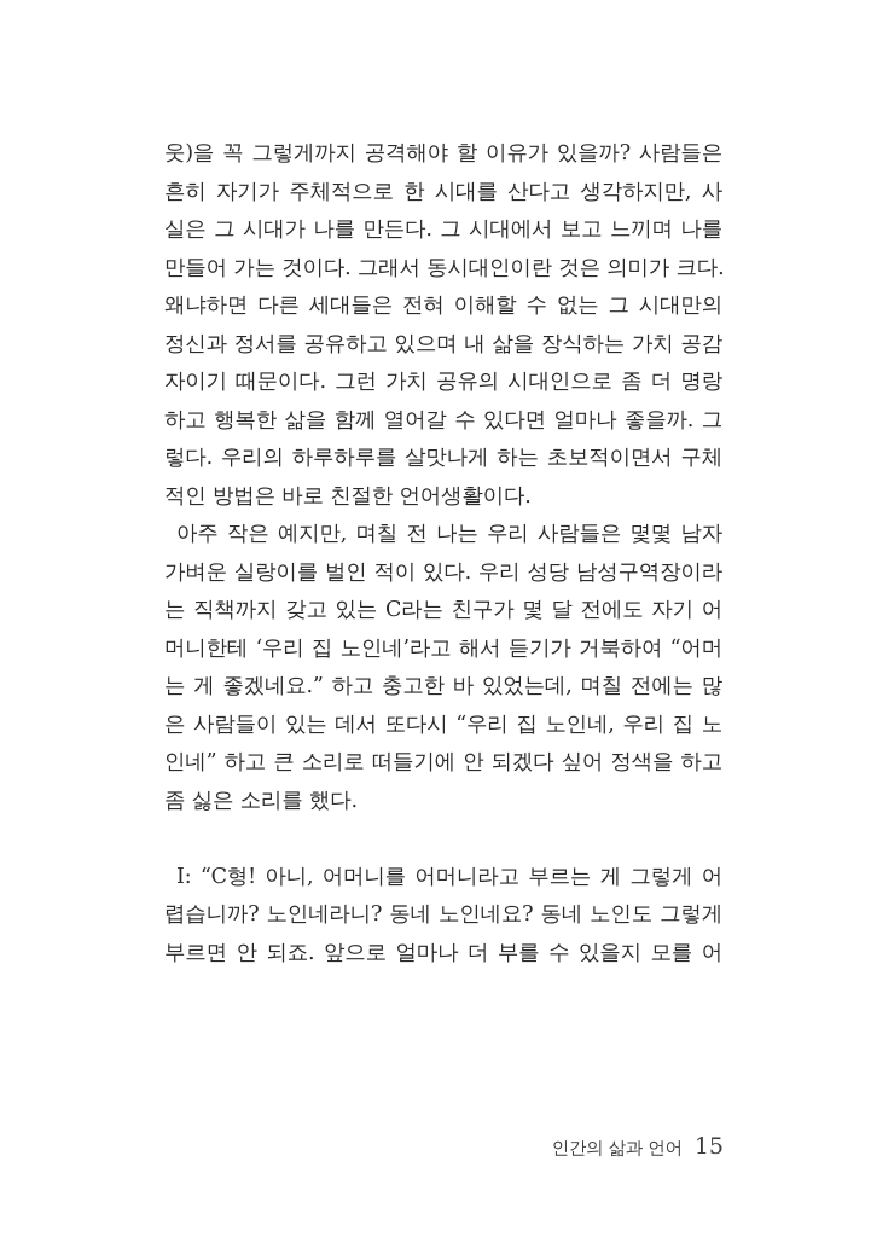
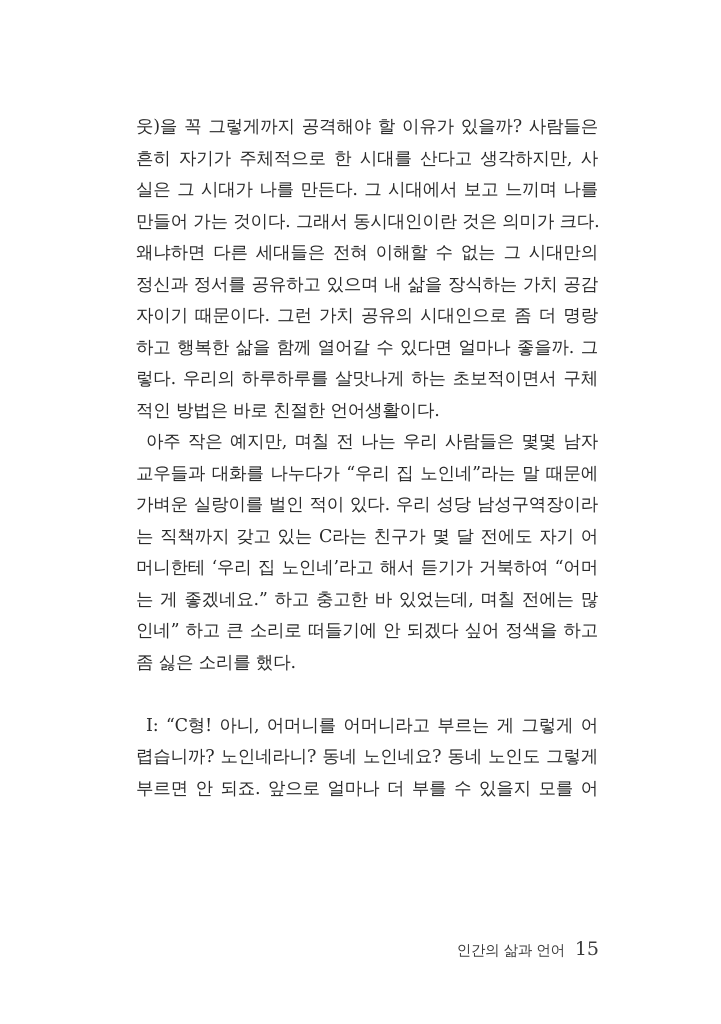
  웃)을 꼭 그렇게까지 공격해야 할 이유가 있을까? 사람들은
  흔히 자기가 주체적으로 한 시대를 산다고 생각하지만, 사
  실은 그 시대가 나를 만든다. 그 시대에서 보고 느끼며 나를
  만들어 가는 것이다. 그래서 동시대인이란 것은 의미가 크다.
  왜냐하면 다른 세대들은 전혀 이해할 수 없는 그 시대만의
  정신과 정서를 공유하고 있으며 내 삶을 장식하는 가치 공감
  자이기 때문이다. 그런 가치 공유의 시대인으로 좀 더 명랑
  하고 행복한 삶을 함께 열어갈 수 있다면 얼마나 좋을까. 그
  렇다. 우리의 하루하루를 살맛나게 하는 초보적이면서 구체
  적인 방법은 바로 친절한 언어생활이다.
  아주 작은 예지만, 며칠 전 나는 우리 사람들은 몇몇 남자
+ 교우들과 대화를 나누다가 “우리 집 노인네”라는 말 때문에
  가벼운 실랑이를 벌인 적이 있다. 우리 성당 남성구역장이라
  는 직책까지 갖고 있는 C라는 친구가 몇 달 전에도 자기 어
  머니한테 ‘우리 집 노인네’라고 해서 듣기가 거북하여 “어머
  는 게 좋겠네요.” 하고 충고한 바 있었는데, 며칠 전에는 많
- 은 사람들이 있는 데서 또다시 “우리 집 노인네, 우리 집 노
  인네” 하고 큰 소리로 떠들기에 안 되겠다 싶어 정색을 하고
  좀 싫은 소리를 했다.
  I: “C형! 아니, 어머니를 어머니라고 부르는 게 그렇게 어
  렵습니까? 노인네라니? 동네 노인네요? 동네 노인도 그렇게
  부르면 안 되죠. 앞으로 얼마나 더 부를 수 있을지 모를 어
  인간의 삶과 언어
  15
